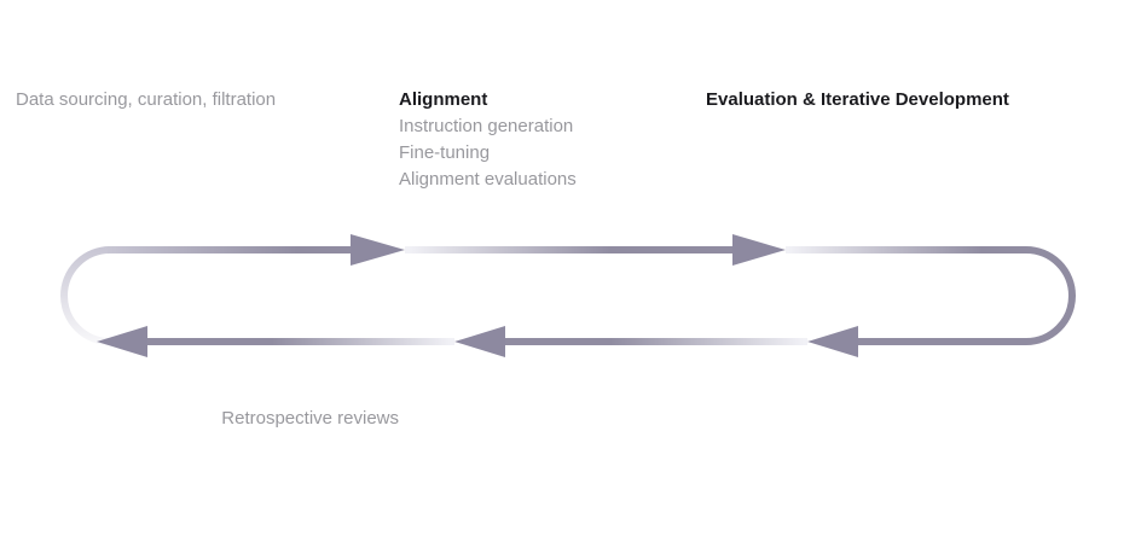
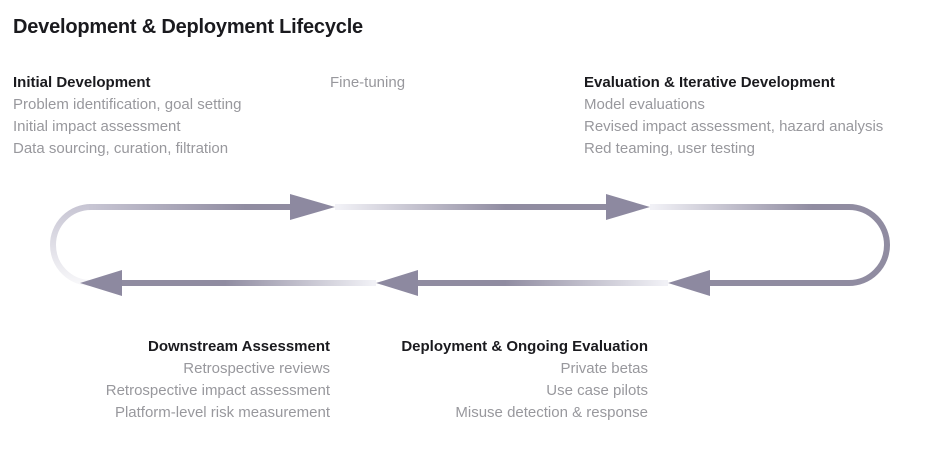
+ Development & Deployment Lifecycle
+ Initial Development
+ Problem identification, goal setting
+ Initial impact assessment
  Data sourcing, curation, filtration
- Alignment
- Instruction generation
  Fine-tuning
- Alignment evaluations
  Evaluation & Iterative Development
+ Model evaluations
+ Revised impact assessment, hazard analysis
+ Red teaming, user testing
+ Downstream Assessment
  Retrospective reviews
+ Retrospective impact assessment
+ Platform-level risk measurement
+ Deployment & Ongoing Evaluation
+ Private betas
+ Use case pilots
+ Misuse detection & response
